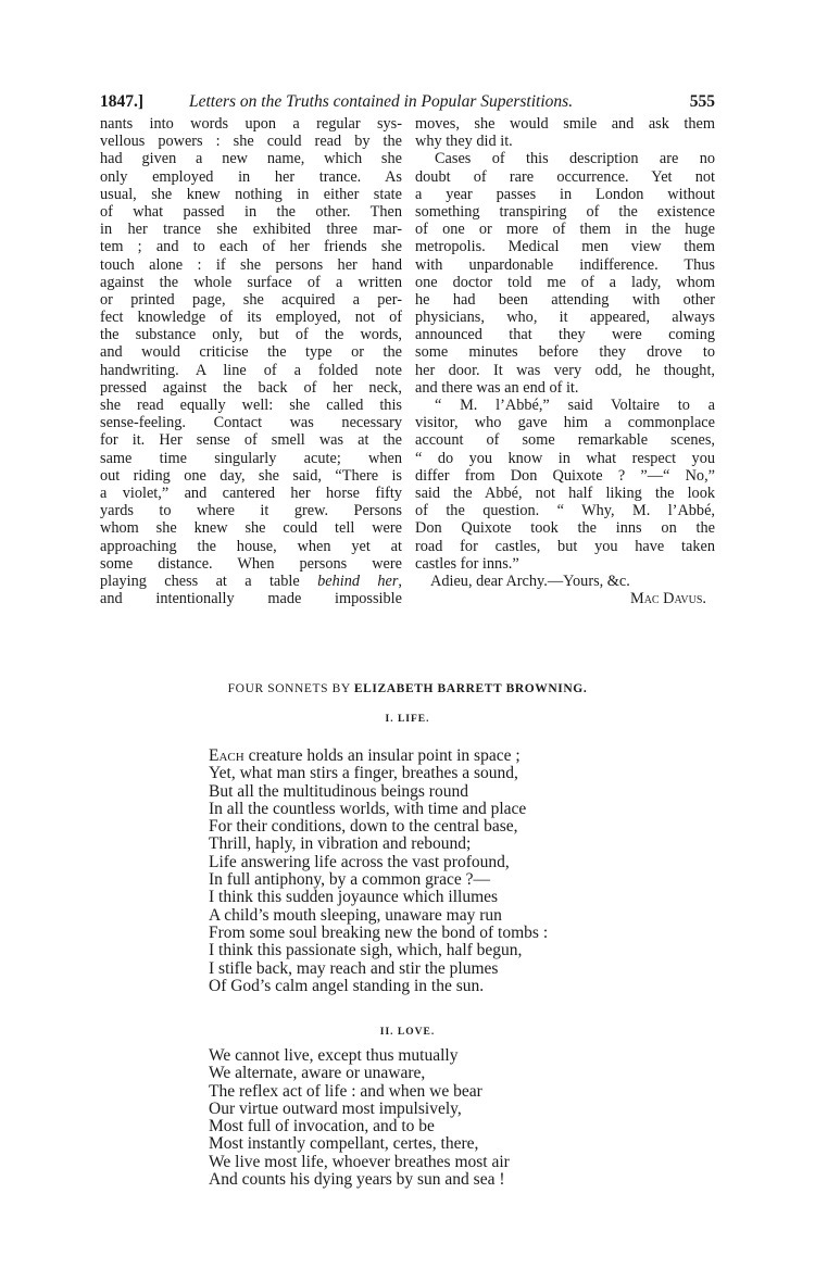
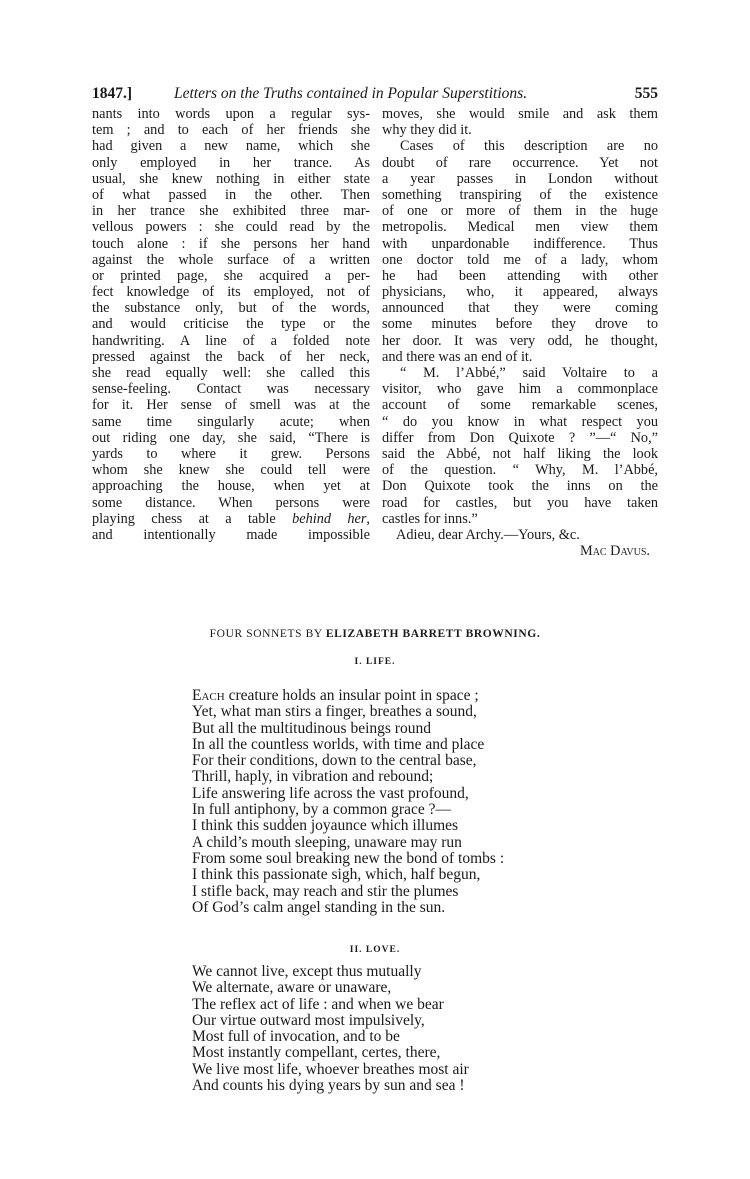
  1847.]
  Letters on the Truths contained in Popular Superstitions.
  555
  nants into words upon a regular sys-
- vellous powers : she could read by the
+ tem ; and to each of her friends she
  had given a new name, which she
  only employed in her trance. As
  usual, she knew nothing in either state
  of what passed in the other. Then
  in her trance she exhibited three mar-
- tem ; and to each of her friends she
+ vellous powers : she could read by the
  touch alone : if she persons her hand
  against the whole surface of a written
  or printed page, she acquired a per-
  fect knowledge of its employed, not of
  the substance only, but of the words,
  and would criticise the type or the
  handwriting. A line of a folded note
  pressed against the back of her neck,
  she read equally well: she called this
  sense-feeling. Contact was necessary
  for it. Her sense of smell was at the
  same time singularly acute; when
  out riding one day, she said, “There is
- a violet,” and cantered her horse fifty
  yards to where it grew. Persons
  whom she knew she could tell were
  approaching the house, when yet at
  some distance. When persons were
  playing chess at a table behind her,
  and intentionally made impossible
  moves, she would smile and ask them
  why they did it.
  Cases of this description are no
  doubt of rare occurrence. Yet not
  a year passes in London without
  something transpiring of the existence
  of one or more of them in the huge
  metropolis. Medical men view them
  with unpardonable indifference. Thus
  one doctor told me of a lady, whom
  he had been attending with other
  physicians, who, it appeared, always
  announced that they were coming
  some minutes before they drove to
  her door. It was very odd, he thought,
  and there was an end of it.
  “ M. l’Abbé,” said Voltaire to a
  visitor, who gave him a commonplace
  account of some remarkable scenes,
  “ do you know in what respect you
  differ from Don Quixote ? ”—“ No,”
  said the Abbé, not half liking the look
  of the question. “ Why, M. l’Abbé,
  Don Quixote took the inns on the
  road for castles, but you have taken
  castles for inns.”
  Adieu, dear Archy.—Yours, &c.
  Mac Davus.
  FOUR SONNETS BY ELIZABETH BARRETT BROWNING.
  I. LIFE.
  Each creature holds an insular point in space ;
  Yet, what man stirs a finger, breathes a sound,
  But all the multitudinous beings round
  In all the countless worlds, with time and place
  For their conditions, down to the central base,
  Thrill, haply, in vibration and rebound;
  Life answering life across the vast profound,
  In full antiphony, by a common grace ?—
  I think this sudden joyaunce which illumes
  A child’s mouth sleeping, unaware may run
  From some soul breaking new the bond of tombs :
  I think this passionate sigh, which, half begun,
  I stifle back, may reach and stir the plumes
  Of God’s calm angel standing in the sun.
  II. LOVE.
  We cannot live, except thus mutually
  We alternate, aware or unaware,
  The reflex act of life : and when we bear
  Our virtue outward most impulsively,
  Most full of invocation, and to be
  Most instantly compellant, certes, there,
  We live most life, whoever breathes most air
  And counts his dying years by sun and sea !
